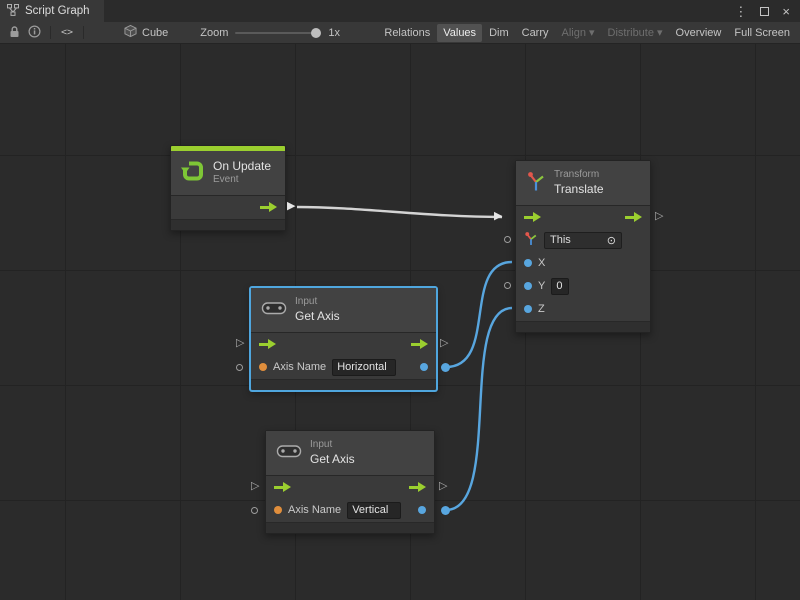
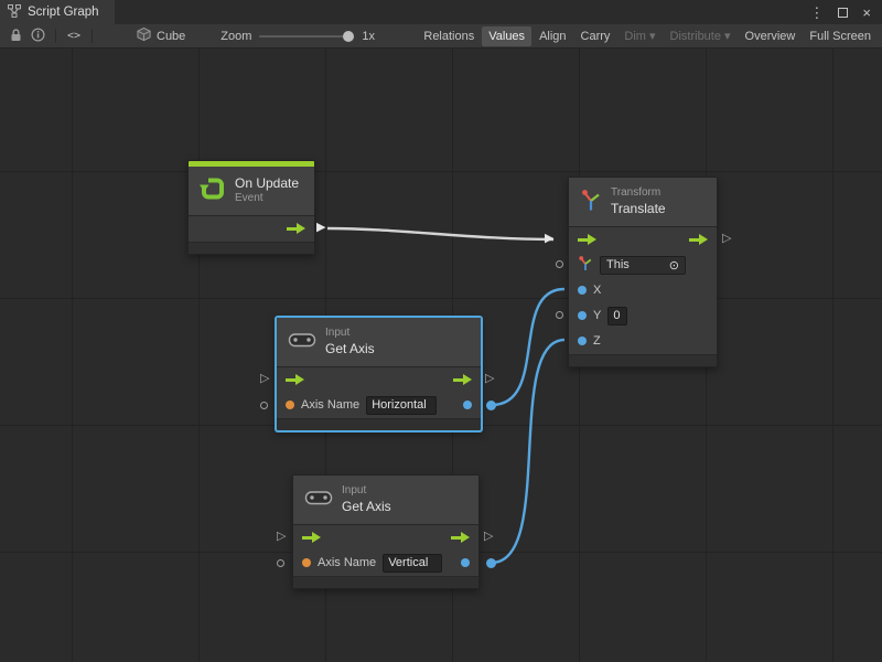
  Script Graph
  ⋮
  ×
  <>
  Cube
  Zoom
  1x
  Relations
  Values
- Dim
+ Align
  Carry
- Align
+ Dim
  ▾
  Distribute
  ▾
  Overview
  Full Screen
  On Update
  Event
  Transform
  Translate
  This
  ⊙
  X
  Y
  0
  Z
  Input
  Get Axis
  Axis Name
  Horizontal
  Input
  Get Axis
  Axis Name
  Vertical
  ▶
  ▶
  ▷
  ▷
  ▷
  ▷
  ▷
